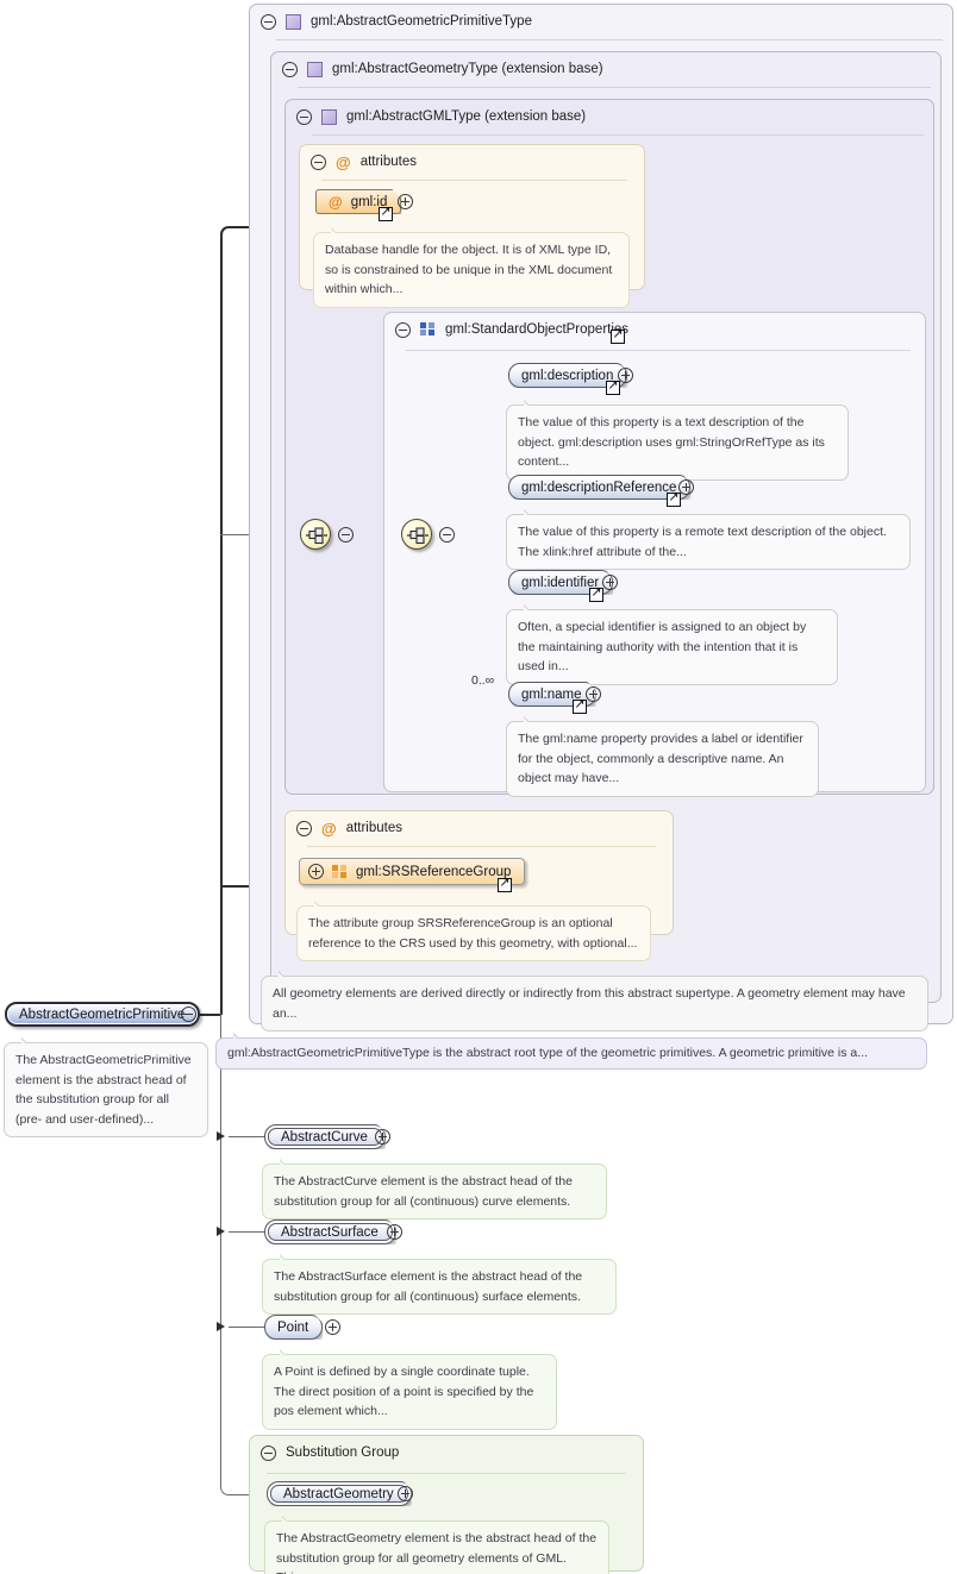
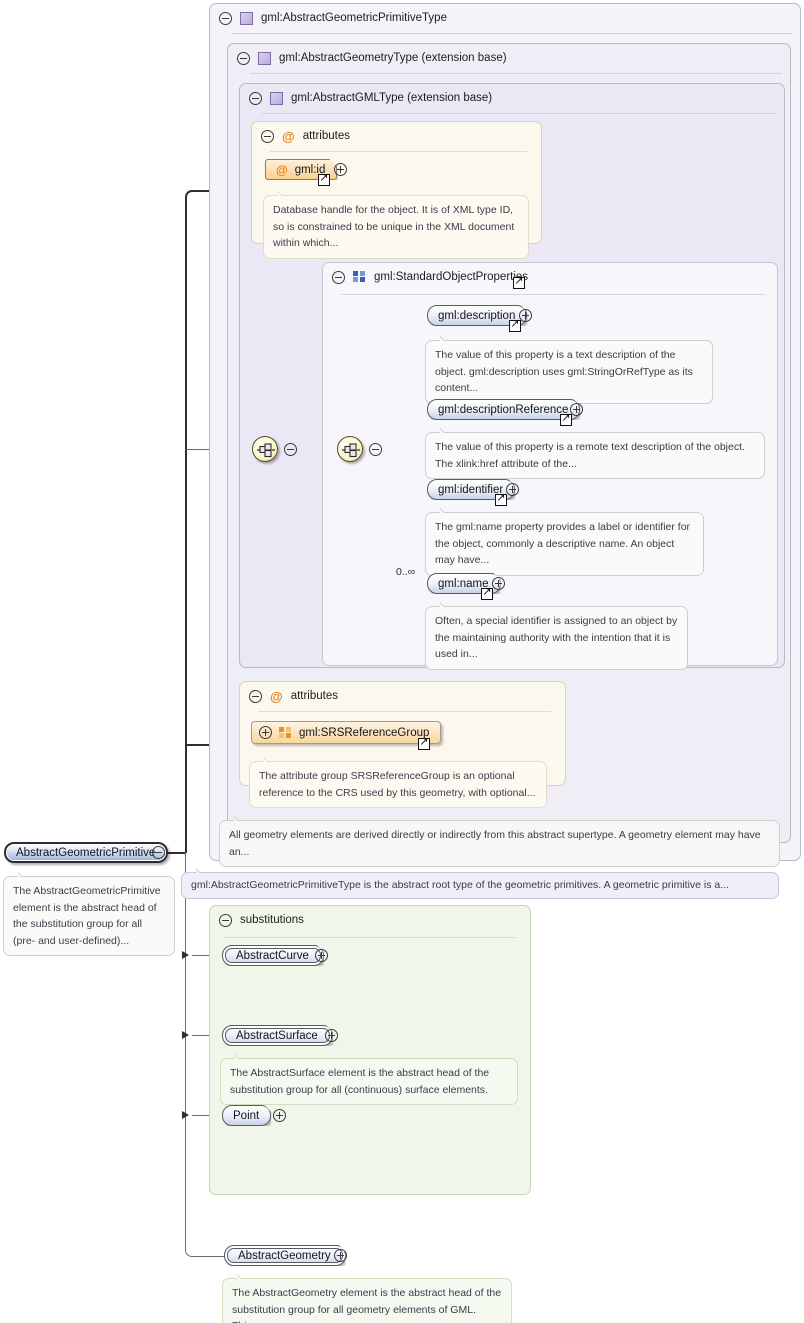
  gml:AbstractGeometricPrimitiveType
  gml:AbstractGeometryType (extension base)
  gml:AbstractGMLType (extension base)
  @
  attributes
  @
  gml:id
  Database handle for the object. It is of XML type ID, so is constrained to be unique in the XML document within which...
  gml:StandardObjectProperts
  gml:description
  The value of this property is a text description of the object. gml:description uses gml:StringOrRefType as its content...
  gml:descriptionReference
  The value of this property is a remote text description of the object. The xlink:href attribute of the...
  gml:identifier
- Often, a special identifier is assigned to an object by the maintaining authority with the intention that it is used in...
+ The gml:name property provides a label or identifier for the object, commonly a descriptive name. An object may have...
  0..∞
  gml:name
- The gml:name property provides a label or identifier for the object, commonly a descriptive name. An object may have...
+ Often, a special identifier is assigned to an object by the maintaining authority with the intention that it is used in...
  @
  attributes
  gml:SRSReferenceGroup
  The attribute group SRSReferenceGroup is an optional reference to the CRS used by this geometry, with optional...
  All geometry elements are derived directly or indirectly from this abstract supertype. A geometry element may have an...
  gml:AbstractGeometricPrimitiveType is the abstract root type of the geometric primitives. A geometric primitive is a...
  AbstractGeometricPrimitiv
  The AbstractGeometricPrimitive element is the abstract head of the substitution group for all (pre- and user-defined)...
+ substitutions
  AbstractCurve
- The AbstractCurve element is the abstract head of the substitution group for all (continuous) curve elements.
  AbstractSurface
  The AbstractSurface element is the abstract head of the substitution group for all (continuous) surface elements.
  Point
- A Point is defined by a single coordinate tuple. The direct position of a point is specified by the pos element which...
- Substitution Group
  AbstractGeometry
  The AbstractGeometry element is the abstract head of the substitution group for all geometry elements of GML.
